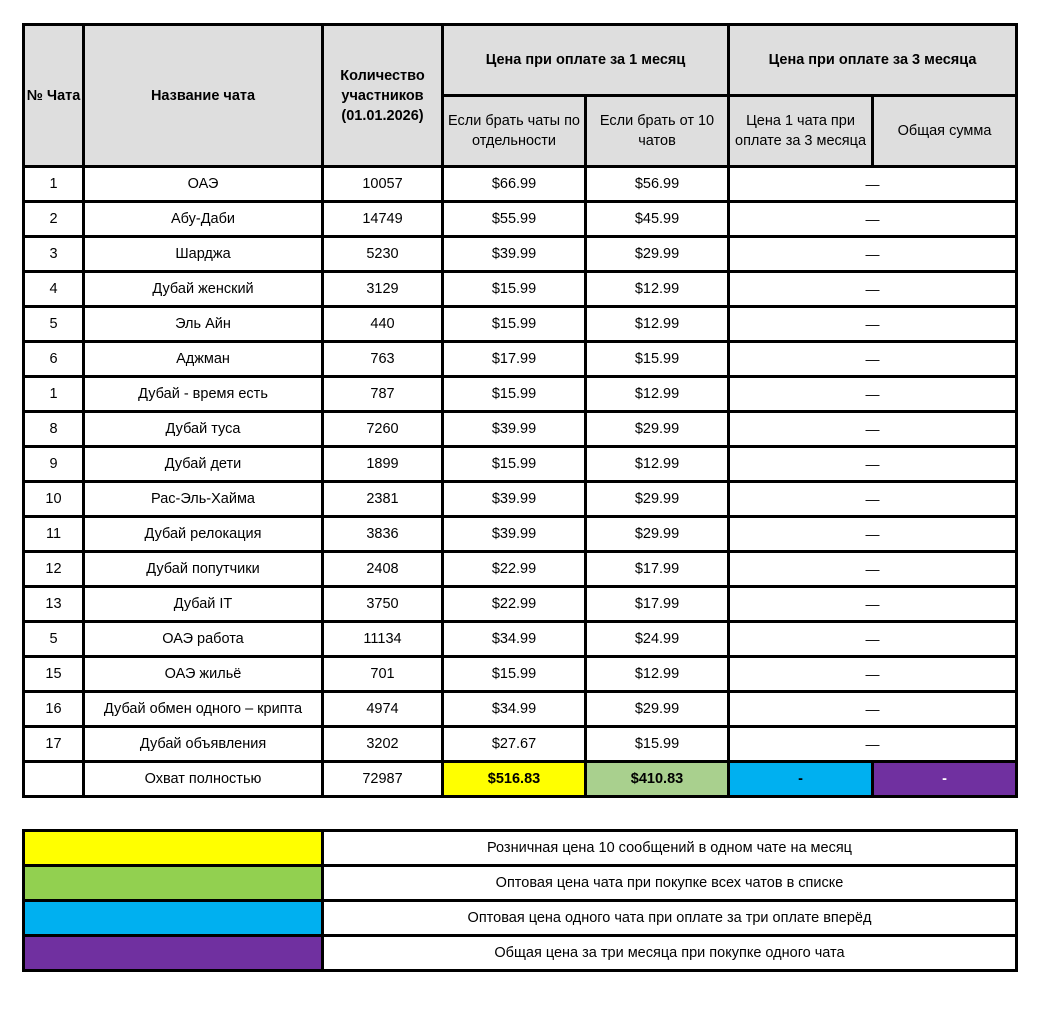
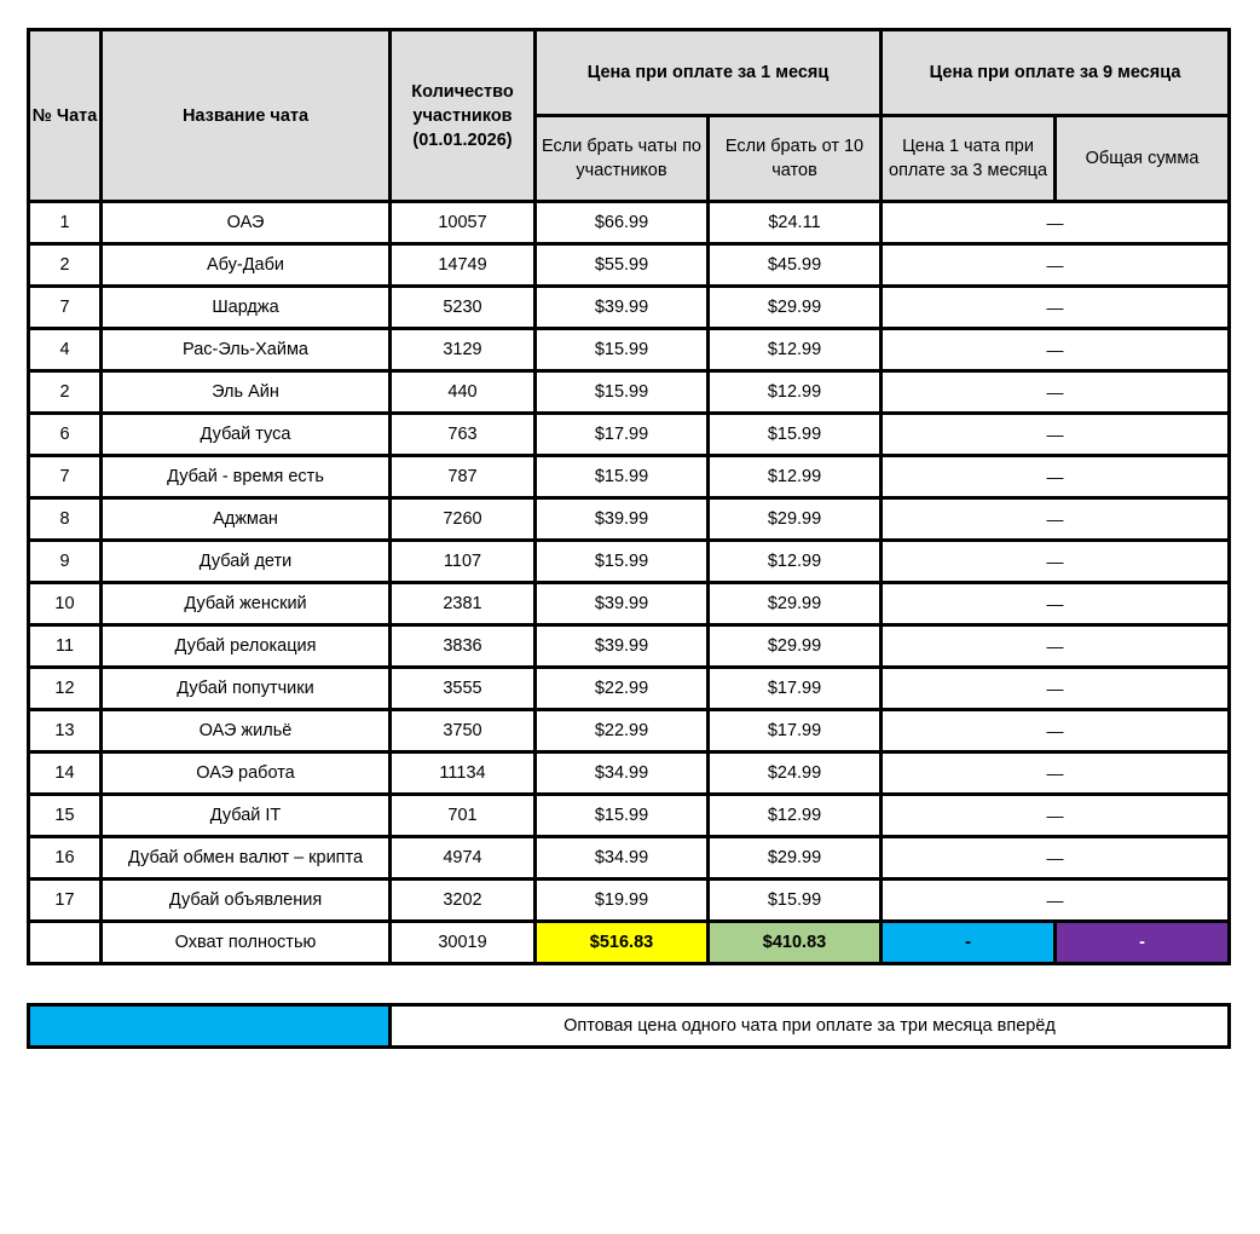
- № Чата	Название чата	Количество участников (01.01.2026)	Цена при оплате за 1 месяц	Цена при оплате за 3 месяца
+ № Чата	Название чата	Количество участников (01.01.2026)	Цена при оплате за 1 месяц	Цена при оплате за 9 месяца
- Если брать чаты по отдельности	Если брать от 10 чатов	Цена 1 чата при оплате за 3 месяца	Общая сумма
+ Если брать чаты по участников	Если брать от 10 чатов	Цена 1 чата при оплате за 3 месяца	Общая сумма
- 1	ОАЭ	10057	$66.99	$56.99	—
+ 1	ОАЭ	10057	$66.99	$24.11	—
  2	Абу-Даби	14749	$55.99	$45.99	—
- 3	Шарджа	5230	$39.99	$29.99	—
+ 7	Шарджа	5230	$39.99	$29.99	—
- 4	Дубай женский	3129	$15.99	$12.99	—
+ 4	Рас-Эль-Хайма	3129	$15.99	$12.99	—
- 5	Эль Айн	440	$15.99	$12.99	—
+ 2	Эль Айн	440	$15.99	$12.99	—
- 6	Аджман	763	$17.99	$15.99	—
+ 6	Дубай туса	763	$17.99	$15.99	—
- 1	Дубай - время есть	787	$15.99	$12.99	—
+ 7	Дубай - время есть	787	$15.99	$12.99	—
- 8	Дубай туса	7260	$39.99	$29.99	—
+ 8	Аджман	7260	$39.99	$29.99	—
- 9	Дубай дети	1899	$15.99	$12.99	—
+ 9	Дубай дети	1107	$15.99	$12.99	—
- 10	Рас-Эль-Хайма	2381	$39.99	$29.99	—
+ 10	Дубай женский	2381	$39.99	$29.99	—
  11	Дубай релокация	3836	$39.99	$29.99	—
- 12	Дубай попутчики	2408	$22.99	$17.99	—
+ 12	Дубай попутчики	3555	$22.99	$17.99	—
- 13	Дубай IT	3750	$22.99	$17.99	—
+ 13	ОАЭ жильё	3750	$22.99	$17.99	—
- 5	ОАЭ работа	11134	$34.99	$24.99	—
+ 14	ОАЭ работа	11134	$34.99	$24.99	—
- 15	ОАЭ жильё	701	$15.99	$12.99	—
+ 15	Дубай IT	701	$15.99	$12.99	—
- 16	Дубай обмен одного – крипта	4974	$34.99	$29.99	—
+ 16	Дубай обмен валют – крипта	4974	$34.99	$29.99	—
- 17	Дубай объявления	3202	$27.67	$15.99	—
+ 17	Дубай объявления	3202	$19.99	$15.99	—
- 	Охват полностью	72987	$516.83	$410.83	-	-
+ 	Охват полностью	30019	$516.83	$410.83	-	-
- 	Розничная цена 10 сообщений в одном чате на месяц
- 	Оптовая цена чата при покупке всех чатов в списке
- 	Оптовая цена одного чата при оплате за три оплате вперёд
+ 	Оптовая цена одного чата при оплате за три месяца вперёд
- 	Общая цена за три месяца при покупке одного чата
